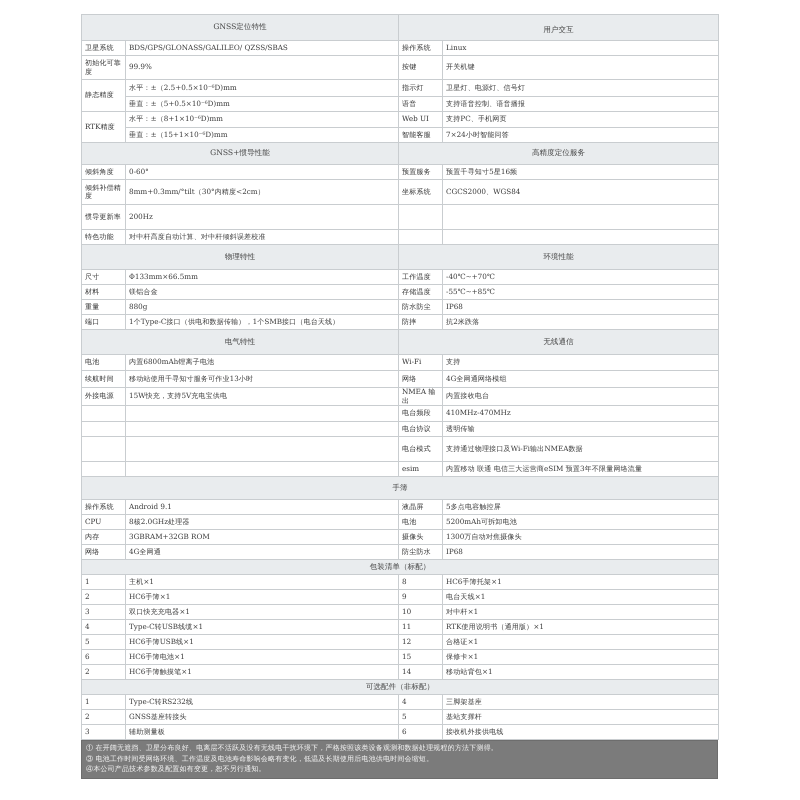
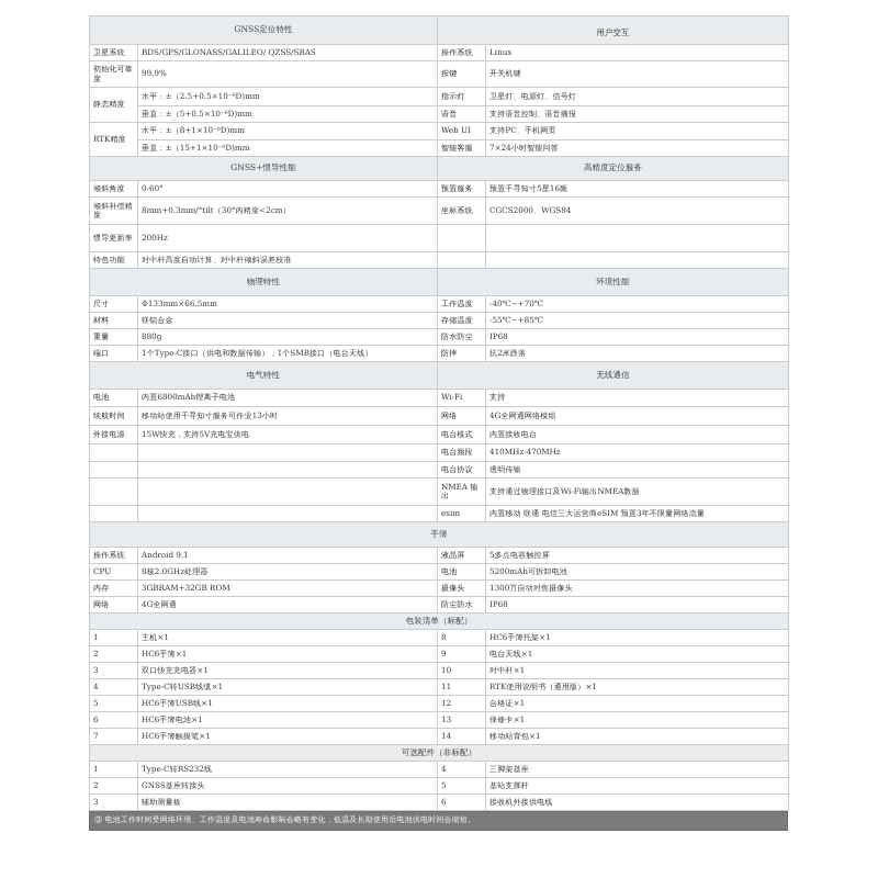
  GNSS定位特性	用户交互
  卫星系统	BDS/GPS/GLONASS/GALILEO/ QZSS/SBAS	操作系统	Linux
  初始化可靠度	99.9%	按键	开关机键
  静态精度	水平：±（2.5+0.5×10⁻⁶D)mm	指示灯	卫星灯、电源灯、信号灯
  垂直：±（5+0.5×10⁻⁶D)mm	语音	支持语音控制、语音播报
  RTK精度	水平：±（8+1×10⁻⁶D)mm	Web UI	支持PC、手机网页
  垂直：±（15+1×10⁻⁶D)mm	智能客服	7×24小时智能问答
  GNSS+惯导性能	高精度定位服务
  倾斜角度	0-60°	预置服务	预置千寻知寸5星16频
  倾斜补偿精度	8mm+0.3mm/°tilt（30°内精度<2cm）	坐标系统	CGCS2000、WGS84
  惯导更新率	200Hz
  特色功能	对中杆高度自动计算、对中杆倾斜误差校准
  物理特性	环境性能
  尺寸	Φ133mm×66.5mm	工作温度	-40℃~+70℃
  材料	镁铝合金	存储温度	-55℃~+85℃
  重量	880g	防水防尘	IP68
  端口	1个Type-C接口（供电和数据传输），1个SMB接口（电台天线）	防摔	抗2米跌落
  电气特性	无线通信
  电池	内置6800mAh锂离子电池	Wi-Fi	支持
  续航时间	移动站使用千寻知寸服务可作业13小时	网络	4G全网通网络模组
- 外接电源	15W快充，支持5V充电宝供电	NMEA 输出	内置接收电台
+ 外接电源	15W快充，支持5V充电宝供电	电台模式	内置接收电台
  		电台频段	410MHz-470MHz
  		电台协议	透明传输
- 		电台模式	支持通过物理接口及Wi-Fi输出NMEA数据
+ 		NMEA 输出	支持通过物理接口及Wi-Fi输出NMEA数据
  		esim	内置移动 联通 电信三大运营商eSIM 预置3年不限量网络流量
  手簿
  操作系统	Android 9.1	液晶屏	5多点电容触控屏
  CPU	8核2.0GHz处理器	电池	5200mAh可拆卸电池
  内存	3GBRAM+32GB ROM	摄像头	1300万自动对焦摄像头
  网络	4G全网通	防尘防水	IP68
  包装清单（标配）
  1	主机×1	8	HC6手簿托架×1
  2	HC6手簿×1	9	电台天线×1
  3	双口快充充电器×1	10	对中杆×1
  4	Type-C转USB线缆×1	11	RTK使用说明书（通用版）×1
  5	HC6手簿USB线×1	12	合格证×1
- 6	HC6手簿电池×1	15	保修卡×1
+ 6	HC6手簿电池×1	13	保修卡×1
- 2	HC6手簿触摸笔×1	14	移动站背包×1
+ 7	HC6手簿触摸笔×1	14	移动站背包×1
  可选配件（非标配）
  1	Type-C转RS232线	4	三脚架基座
  2	GNSS基座转接头	5	基站支撑杆
  3	辅助测量板	6	接收机外接供电线
- ① 在开阔无遮挡、卫星分布良好、电离层不活跃及没有无线电干扰环境下，严格按照该类设备观测和数据处理规程的方法下测得。
  ③ 电池工作时间受网络环境、工作温度及电池寿命影响会略有变化，低温及长期使用后电池供电时间会缩短。
- ④本公司产品技术参数及配置如有变更，恕不另行通知。
